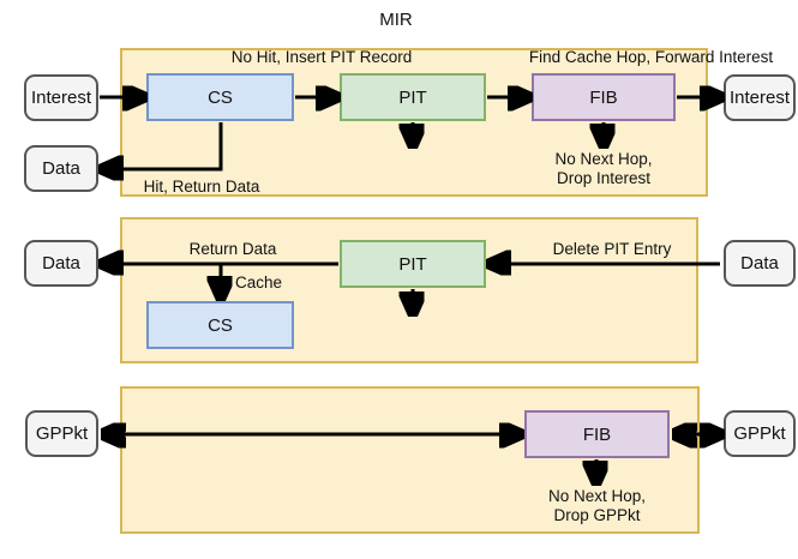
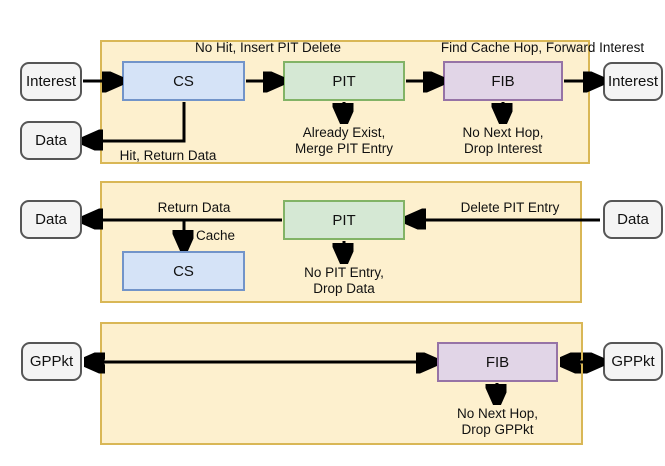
- MIR
  Interest
  Data
  Interest
  CS
  PIT
  FIB
- No Hit, Insert PIT Record
+ No Hit, Insert PIT Delete
  Find Cache Hop, Forward Interest
  Hit, Return Data
+ Already Exist,
+ Merge PIT Entry
  No Next Hop,
  Drop Interest
  Data
  Data
  PIT
  CS
  Return Data
  Cache
  Delete PIT Entry
+ No PIT Entry,
+ Drop Data
  GPPkt
  GPPkt
  FIB
  No Next Hop,
  Drop GPPkt
